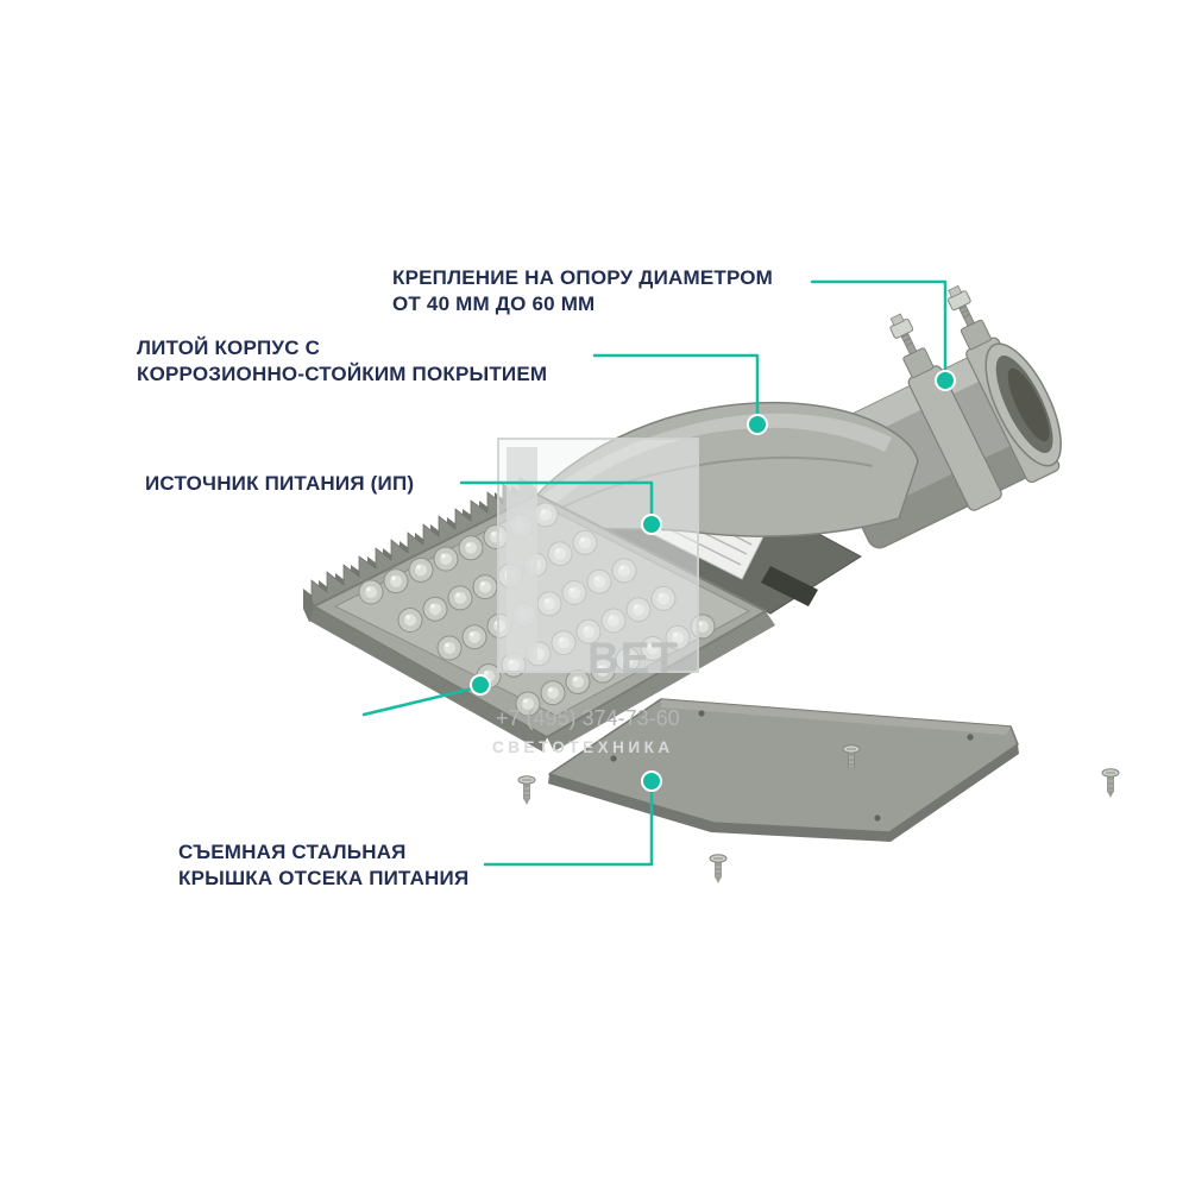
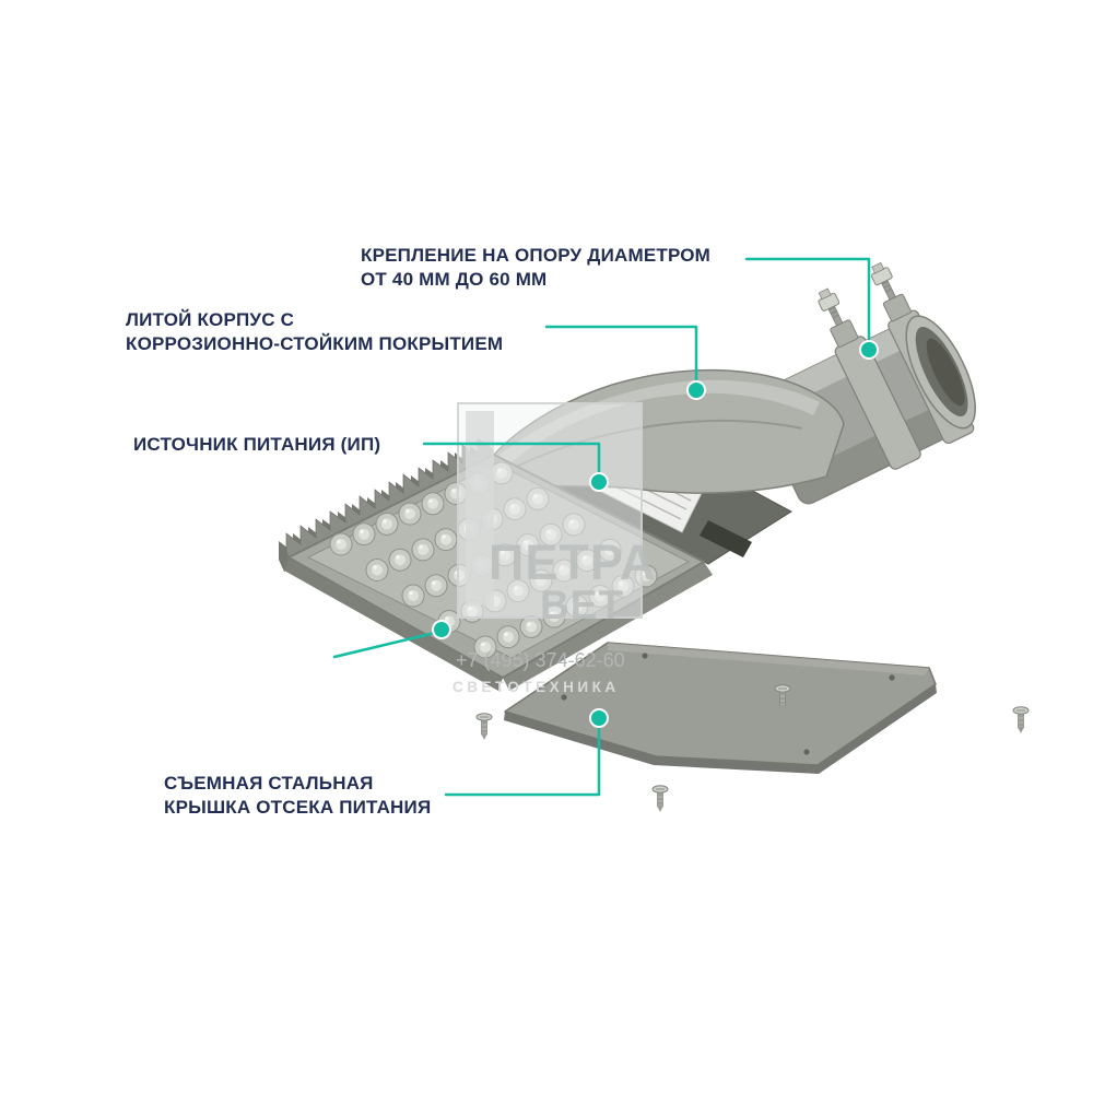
+ ПЕТРА
  ВЕТ
- +7 (495) 374-73-60
+ +7 (495) 374-62-60
  СВЕТОТЕХНИКА
  КРЕПЛЕНИЕ НА ОПОРУ ДИАМЕТРОМ
  ОТ 40 ММ ДО 60 ММ
  ЛИТОЙ КОРПУС С
  КОРРОЗИОННО-СТОЙКИМ ПОКРЫТИЕМ
  ИСТОЧНИК ПИТАНИЯ (ИП)
  СЪЕМНАЯ СТАЛЬНАЯ
  КРЫШКА ОТСЕКА ПИТАНИЯ
